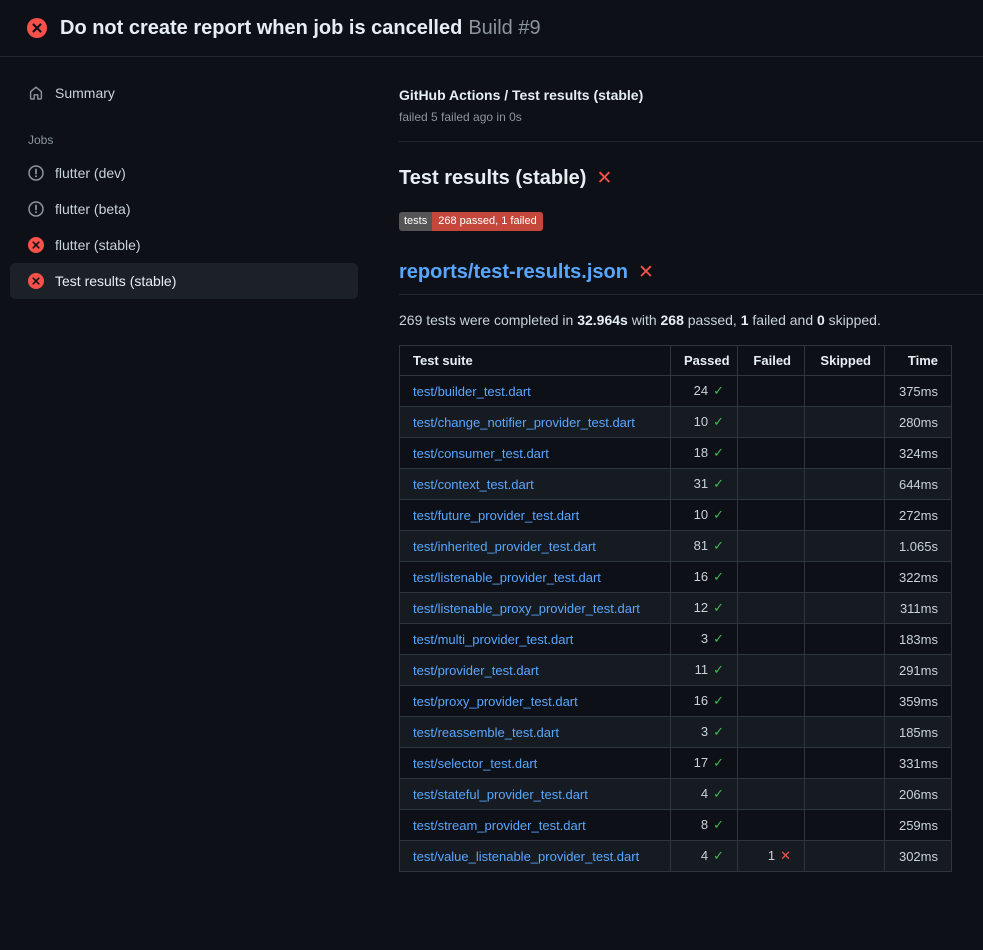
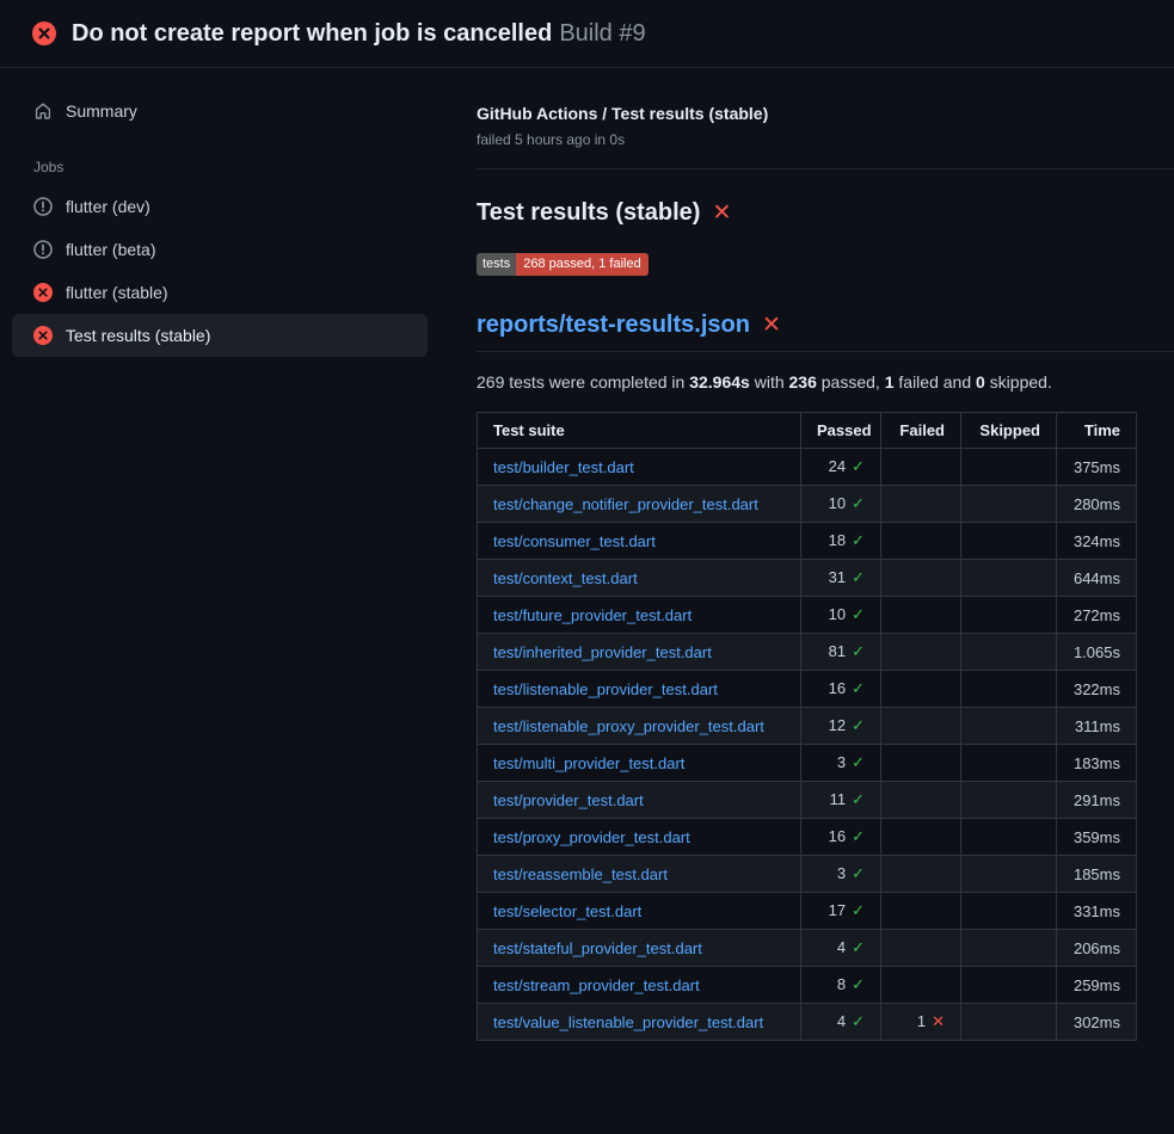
  Do not create report when job is cancelled Build #9
  Summary
  Jobs
  flutter (dev)
  flutter (beta)
  flutter (stable)
  Test results (stable)
  GitHub Actions / Test results (stable)
- failed 5 failed ago in 0s
+ failed 5 hours ago in 0s
  Test results (stable)
  ✕
  tests
  268 passed, 1 failed
  reports/test-results.json
  ✕
- 269 tests were completed in 32.964s with 268 passed, 1 failed and 0 skipped.
+ 269 tests were completed in 32.964s with 236 passed, 1 failed and 0 skipped.
  Test suite	Passed	Failed	Skipped	Time
  test/builder_test.dart	24 ✓			375ms
  test/change_notifier_provider_test.dart	10 ✓			280ms
  test/consumer_test.dart	18 ✓			324ms
  test/context_test.dart	31 ✓			644ms
  test/future_provider_test.dart	10 ✓			272ms
  test/inherited_provider_test.dart	81 ✓			1.065s
  test/listenable_provider_test.dart	16 ✓			322ms
  test/listenable_proxy_provider_test.dart	12 ✓			311ms
  test/multi_provider_test.dart	3 ✓			183ms
  test/provider_test.dart	11 ✓			291ms
  test/proxy_provider_test.dart	16 ✓			359ms
  test/reassemble_test.dart	3 ✓			185ms
  test/selector_test.dart	17 ✓			331ms
  test/stateful_provider_test.dart	4 ✓			206ms
  test/stream_provider_test.dart	8 ✓			259ms
  test/value_listenable_provider_test.dart	4 ✓	1 ✕		302ms
